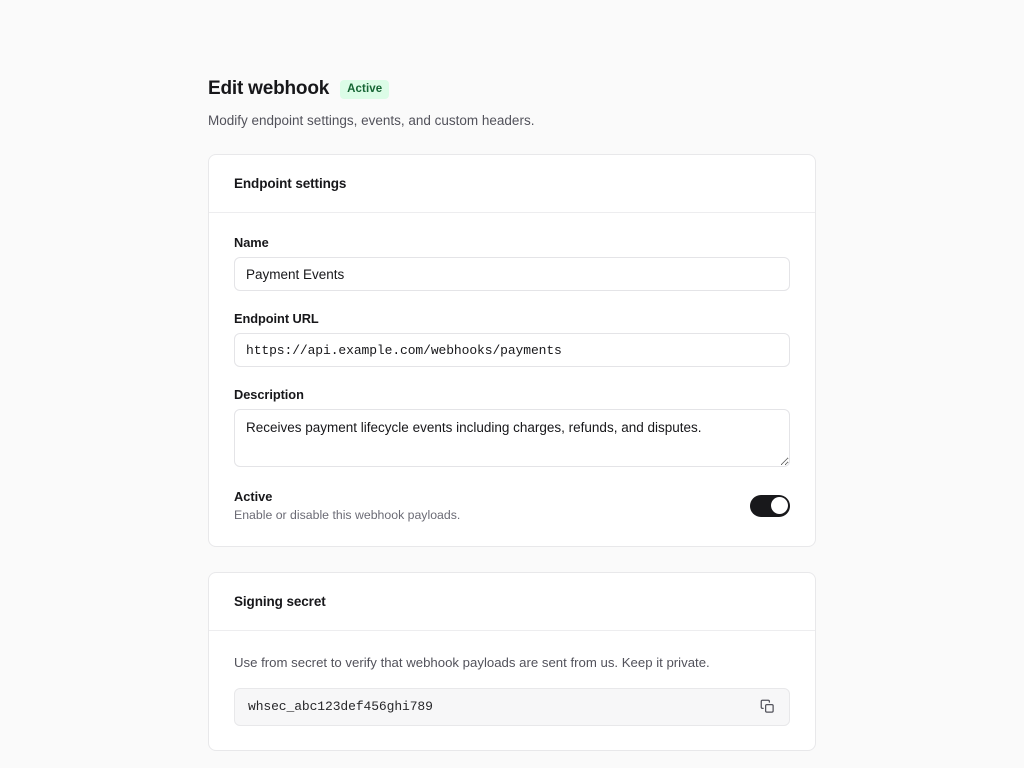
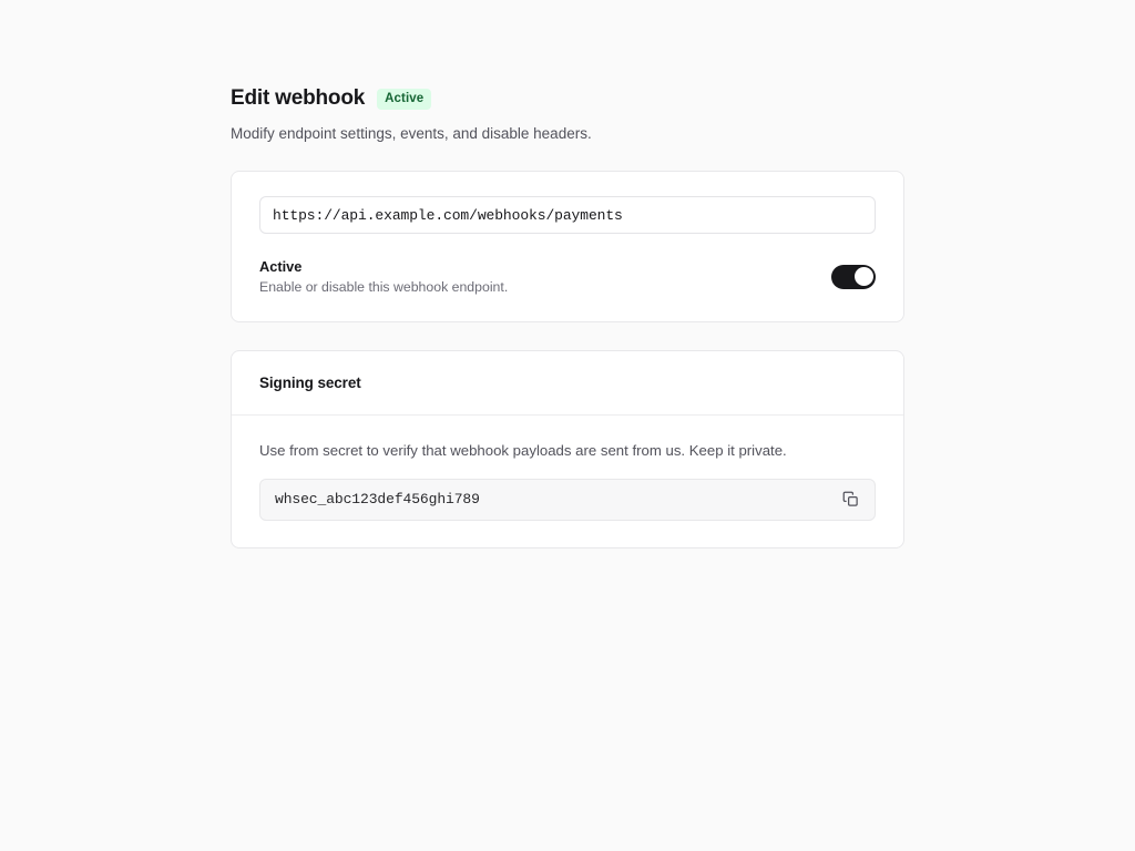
  Edit webhook
  Active
- Modify endpoint settings, events, and custom headers.
+ Modify endpoint settings, events, and disable headers.
- Endpoint settings
- Name
- Payment Events
- Endpoint URL
  https://api.example.com/webhooks/payments
- Description
- Receives payment lifecycle events including charges, refunds, and disputes.
  Active
- Enable or disable this webhook payloads.
+ Enable or disable this webhook endpoint.
  Signing secret
  Use from secret to verify that webhook payloads are sent from us. Keep it private.
  whsec_abc123def456ghi789
